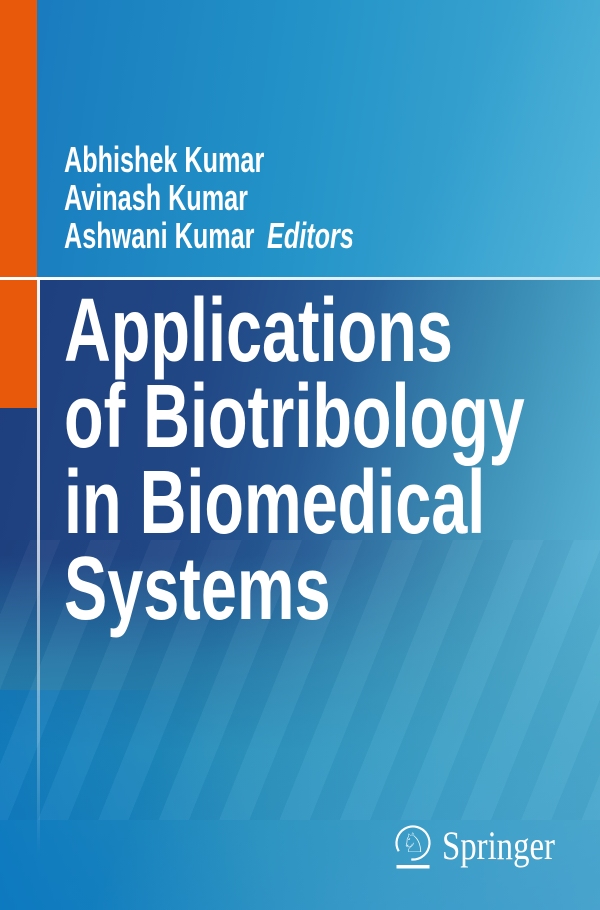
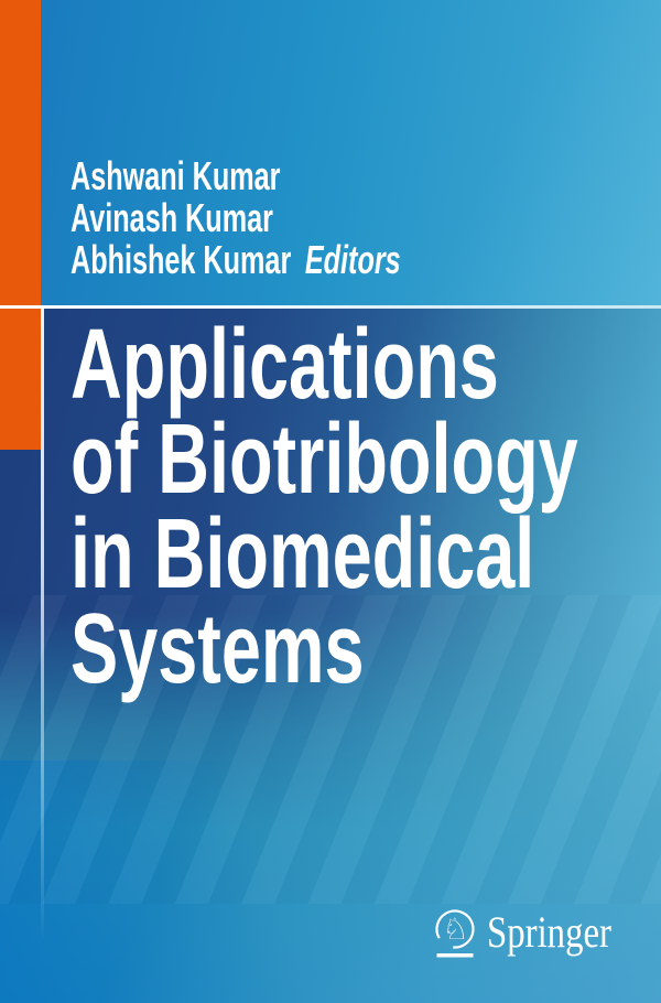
- Abhishek Kumar
+ Ashwani Kumar
  Avinash Kumar
- Ashwani Kumar Editors
+ Abhishek Kumar Editors
  Applications
  of Biotribology
  in Biomedical
  Systems
  ♘
  Springer
